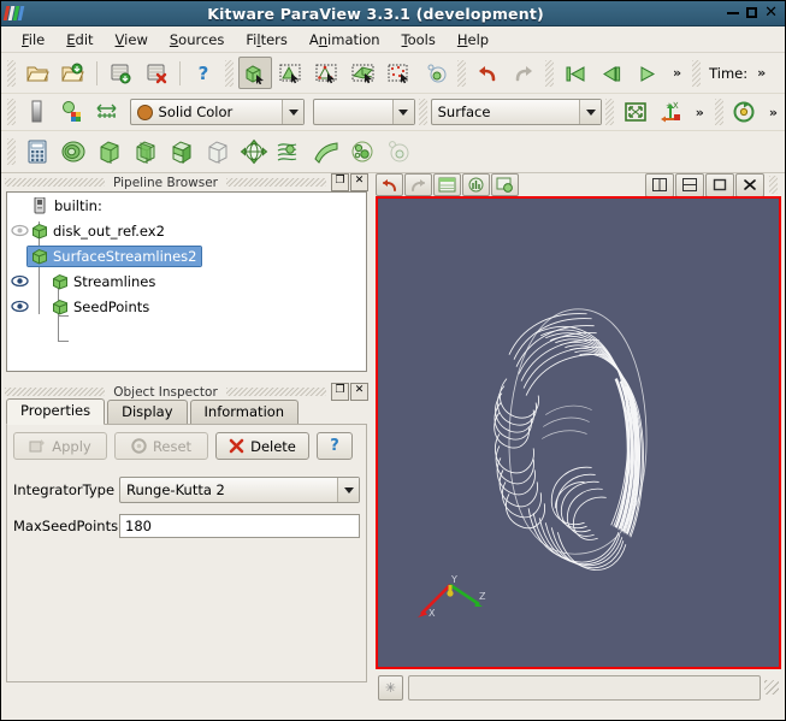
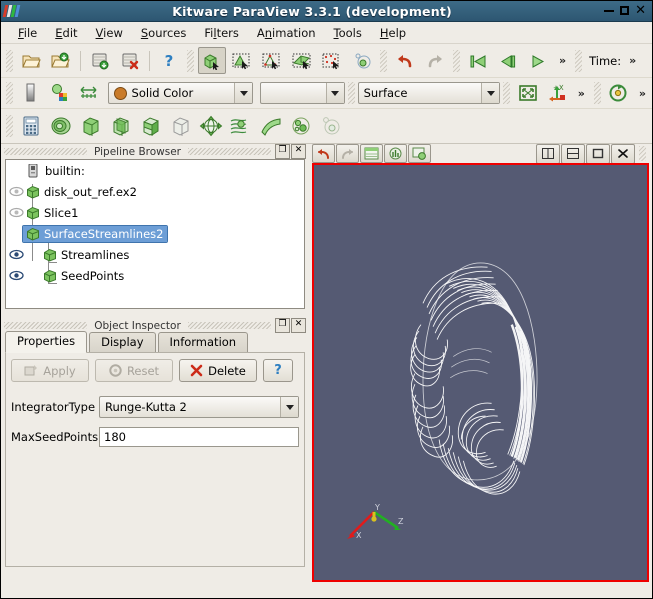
  Kitware ParaView 3.3.1 (development)
  ✕
  File
  Edit
  View
  Sources
  Filters
  Animation
  Tools
  Help
  ?
  »
  Time:
  »
  Solid Color
  Surface
  »
  »
  Pipeline Browser
  ❐
  ✕
  builtin:
  disk_out_ref.ex2
+ Slice1
  SurfaceStreamlines2
  Streamlines
  SeedPoints
  Object Inspector
  ❐
  ✕
  Properties
  Display
  Information
  Apply
  Reset
  Delete
  ?
  IntegratorType
  Runge-Kutta 2
  MaxSeedPoints
  180
  X
  Y
  Z
- ✳
